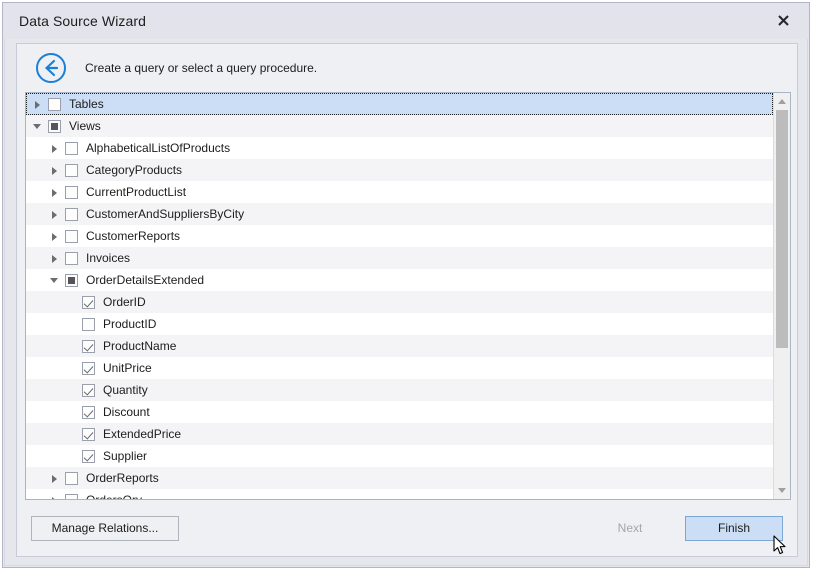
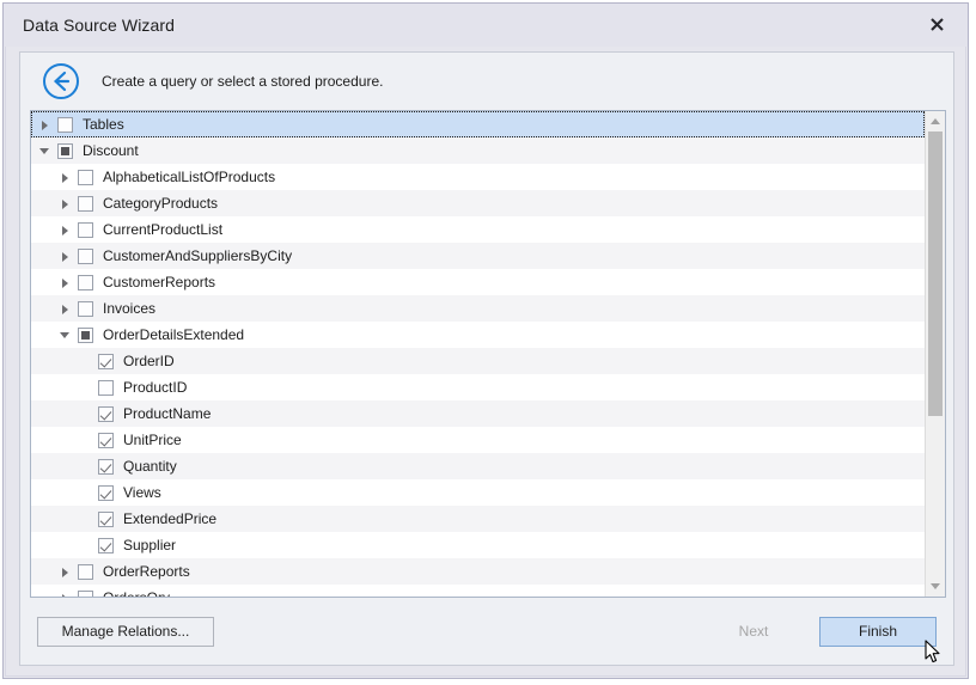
  Data Source Wizard
- Create a query or select a query procedure.
+ Create a query or select a stored procedure.
  Tables
- Views
+ Discount
  AlphabeticalListOfProducts
  CategoryProducts
  CurrentProductList
  CustomerAndSuppliersByCity
  CustomerReports
  Invoices
  OrderDetailsExtended
  OrderID
  ProductID
  ProductName
  UnitPrice
  Quantity
- Discount
+ Views
  ExtendedPrice
  Supplier
  OrderReports
  Manage Relations...
  Next
  Finish
